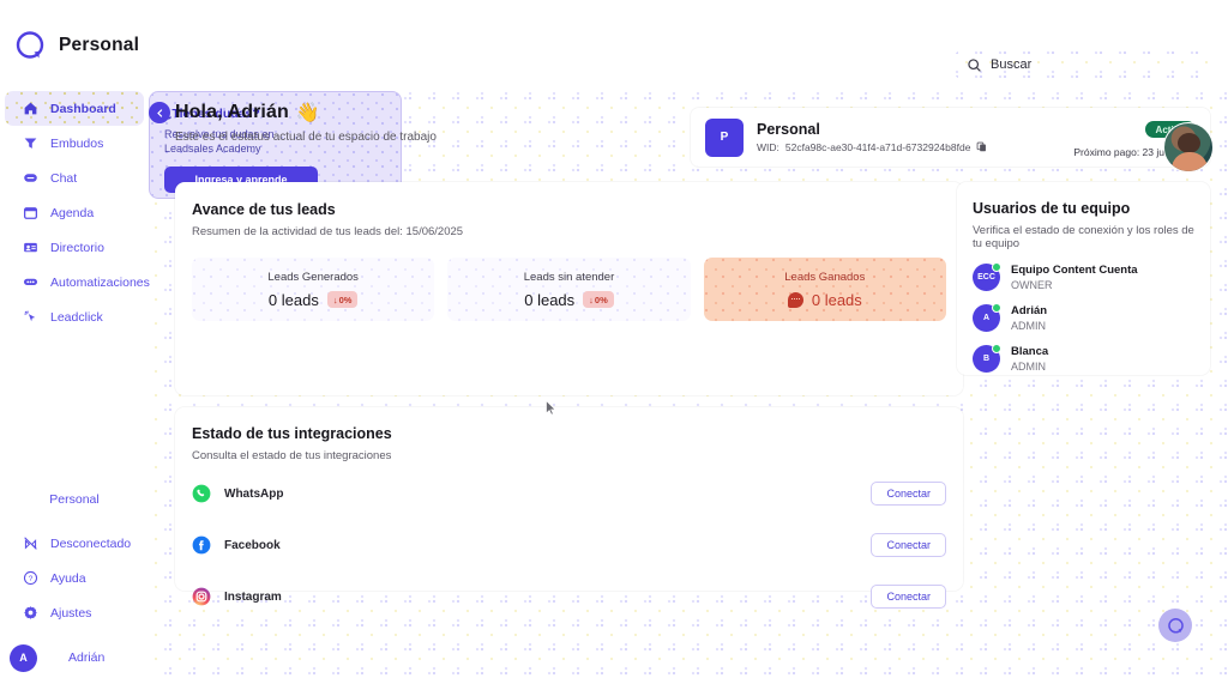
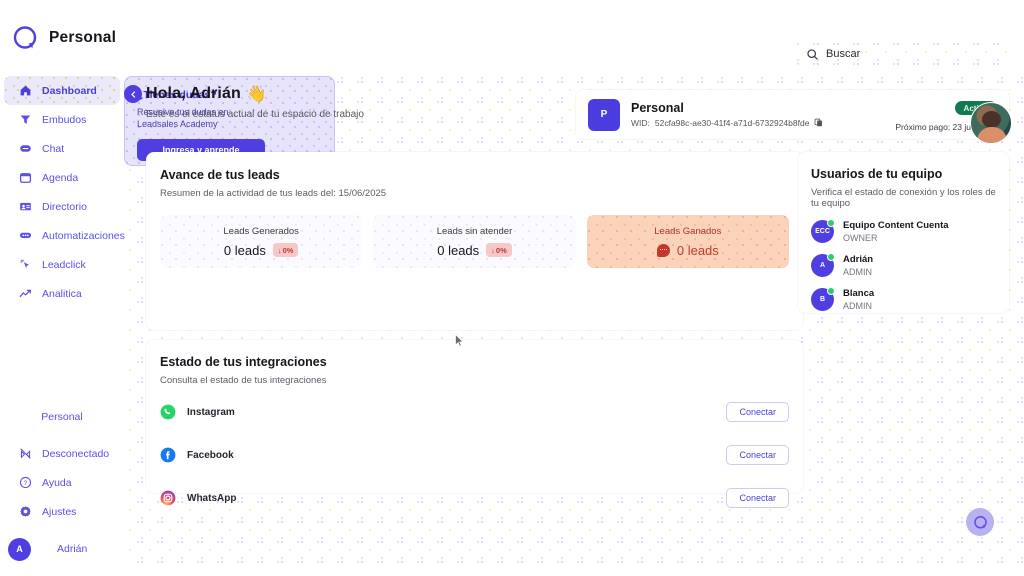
  Personal
  Buscar
  Dashboard
  Embudos
  Chat
  Agenda
  Directorio
  Automatizaciones
  Leadclick
+ Analitica
  Personal
  Desconectado
  Ayuda
  Ajustes
  A
  Adrián
  Hola, Adrián
  👋
  Este es el estatus actual de tu espacio de trabajo
  P
  Personal
  WID:
  52cfa98c-ae30-41f4-a71d-6732924b8fde
  Próximo pago: 23 ju
  Avance de tus leads
  Resumen de la actividad de tus leads del: 15/06/2025
  Leads Generados
  0 leads
  ↓
  0%
  Leads sin atender
  0 leads
  ↓
  0%
  Leads Ganados
  0 leads
  Estado de tus integraciones
  Consulta el estado de tus integraciones
- WhatsApp
+ Instagram
  Conectar
  Facebook
  Conectar
- Instagram
+ WhatsApp
  Conectar
  Usuarios de tu equipo
  Verifica el estado de conexión y los roles de tu equipo
  Equipo Content Cuenta
  OWNER
  Adrián
  ADMIN
  Blanca
  ADMIN
  Tienes dudas?
  Resuelve tus dudas en
  Leadsales Academy
  Ingresa y aprende
